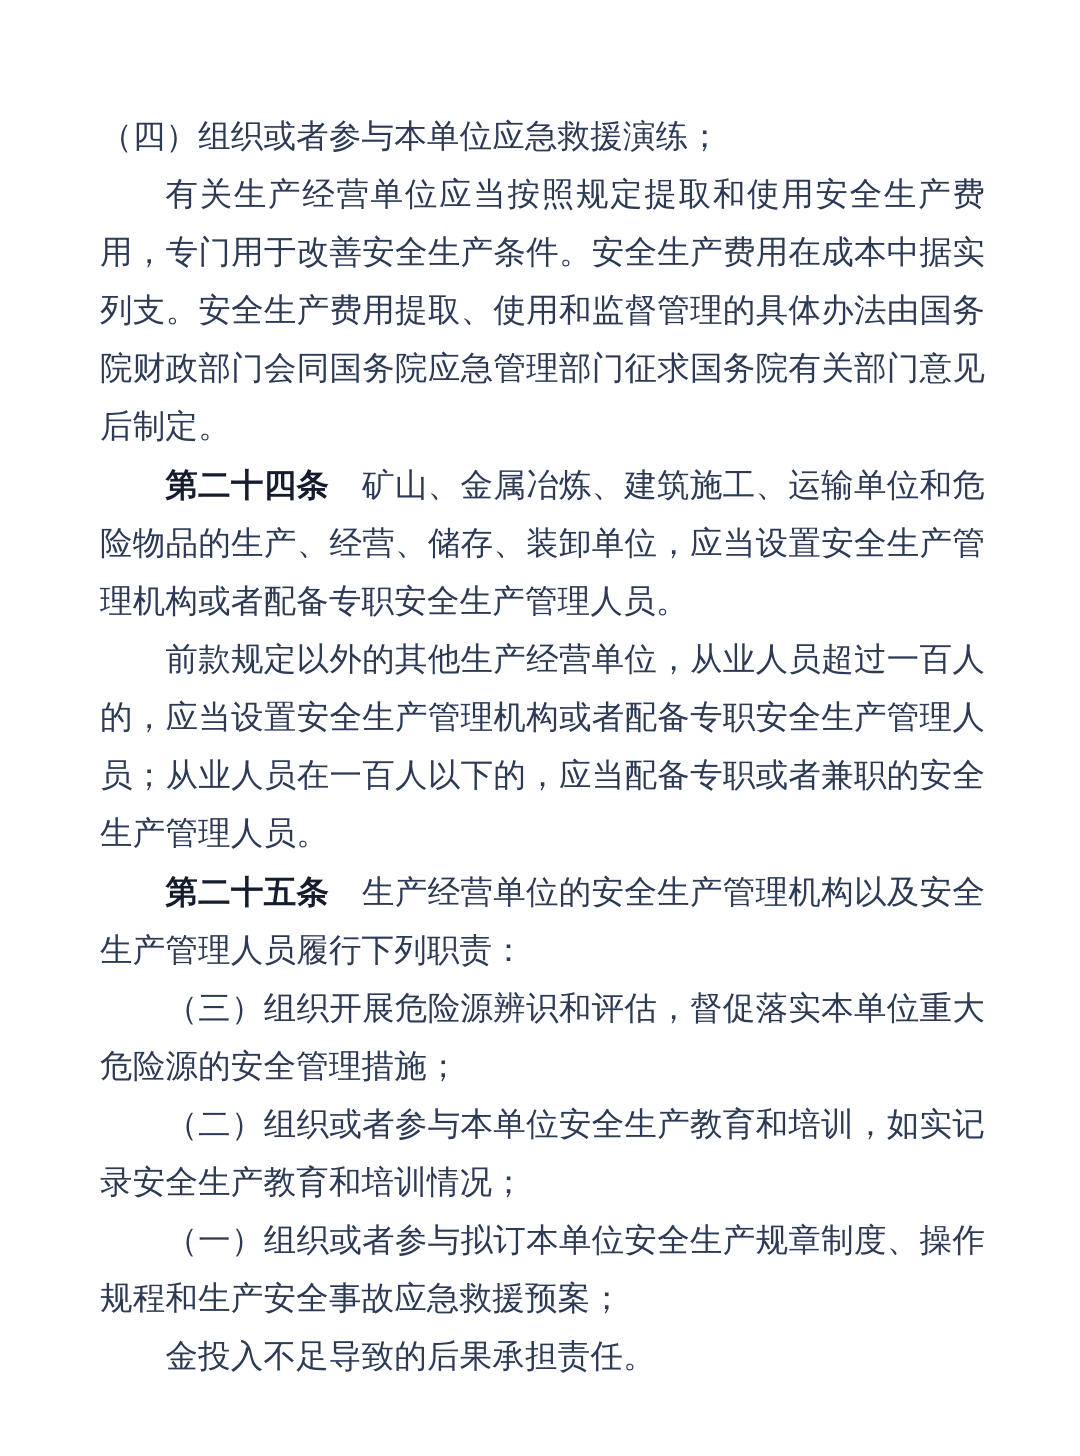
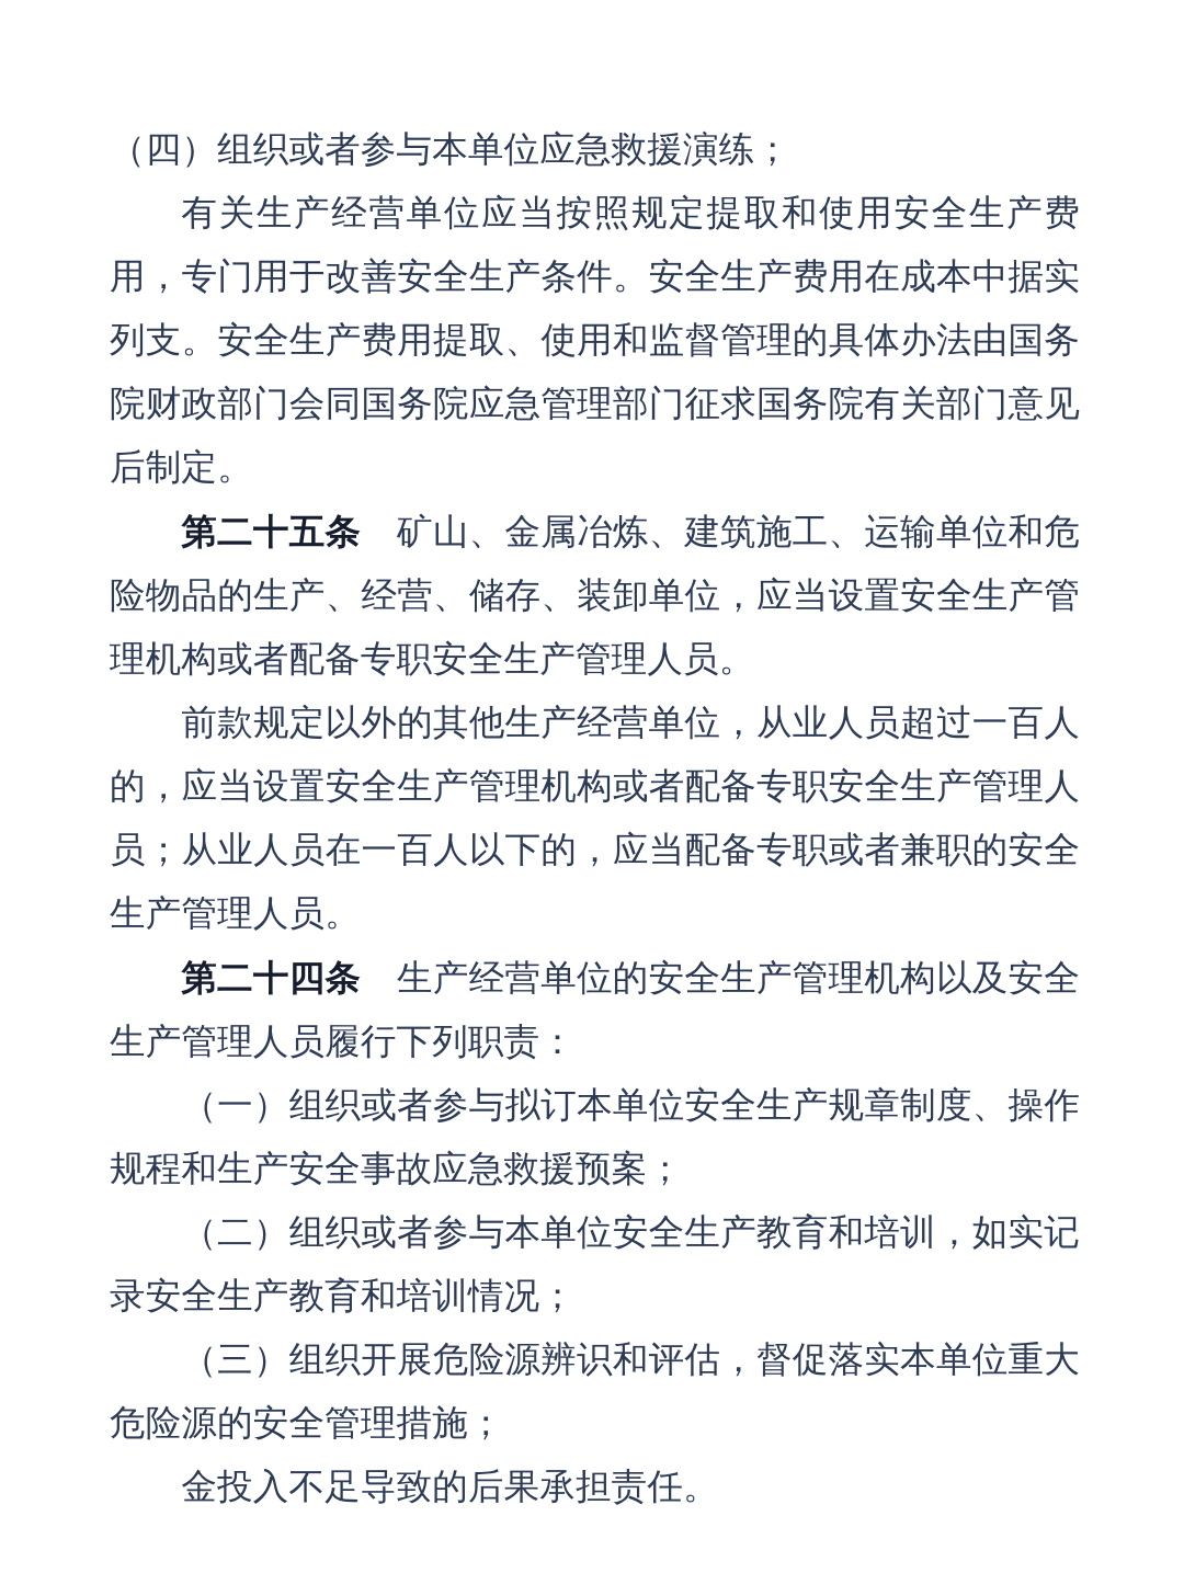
  （四）组织或者参与本单位应急救援演练；
  有关生产经营单位应当按照规定提取和使用安全生产费用，专门用于改善安全生产条件。安全生产费用在成本中据实列支。安全生产费用提取、使用和监督管理的具体办法由国务院财政部门会同国务院应急管理部门征求国务院有关部门意见后制定。
- 第二十四条 矿山、金属冶炼、建筑施工、运输单位和危险物品的生产、经营、储存、装卸单位，应当设置安全生产管理机构或者配备专职安全生产管理人员。
+ 第二十五条 矿山、金属冶炼、建筑施工、运输单位和危险物品的生产、经营、储存、装卸单位，应当设置安全生产管理机构或者配备专职安全生产管理人员。
  前款规定以外的其他生产经营单位，从业人员超过一百人的，应当设置安全生产管理机构或者配备专职安全生产管理人员；从业人员在一百人以下的，应当配备专职或者兼职的安全生产管理人员。
- 第二十五条 生产经营单位的安全生产管理机构以及安全生产管理人员履行下列职责：
+ 第二十四条 生产经营单位的安全生产管理机构以及安全生产管理人员履行下列职责：
- （三）组织开展危险源辨识和评估，督促落实本单位重大危险源的安全管理措施；
+ （一）组织或者参与拟订本单位安全生产规章制度、操作规程和生产安全事故应急救援预案；
  （二）组织或者参与本单位安全生产教育和培训，如实记录安全生产教育和培训情况；
- （一）组织或者参与拟订本单位安全生产规章制度、操作规程和生产安全事故应急救援预案；
+ （三）组织开展危险源辨识和评估，督促落实本单位重大危险源的安全管理措施；
  金投入不足导致的后果承担责任。
